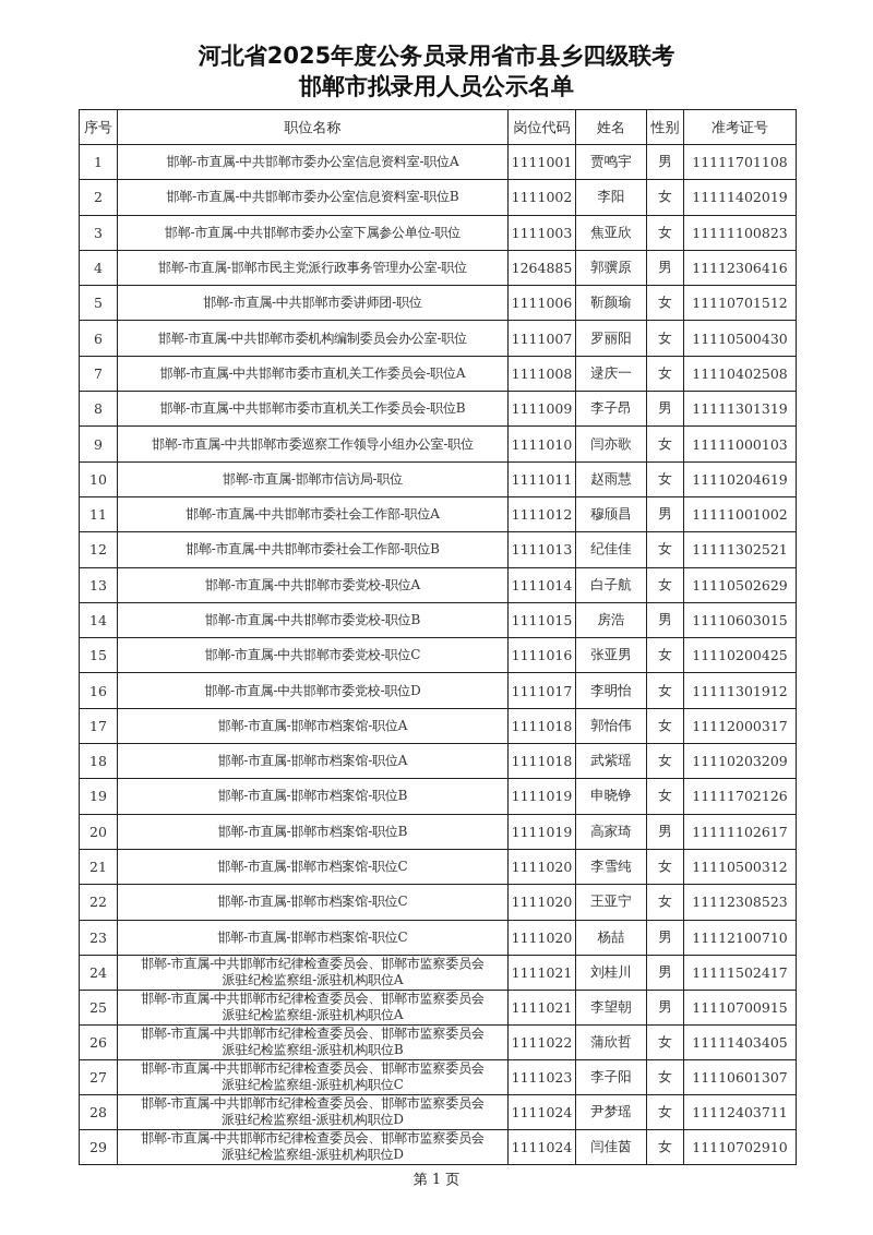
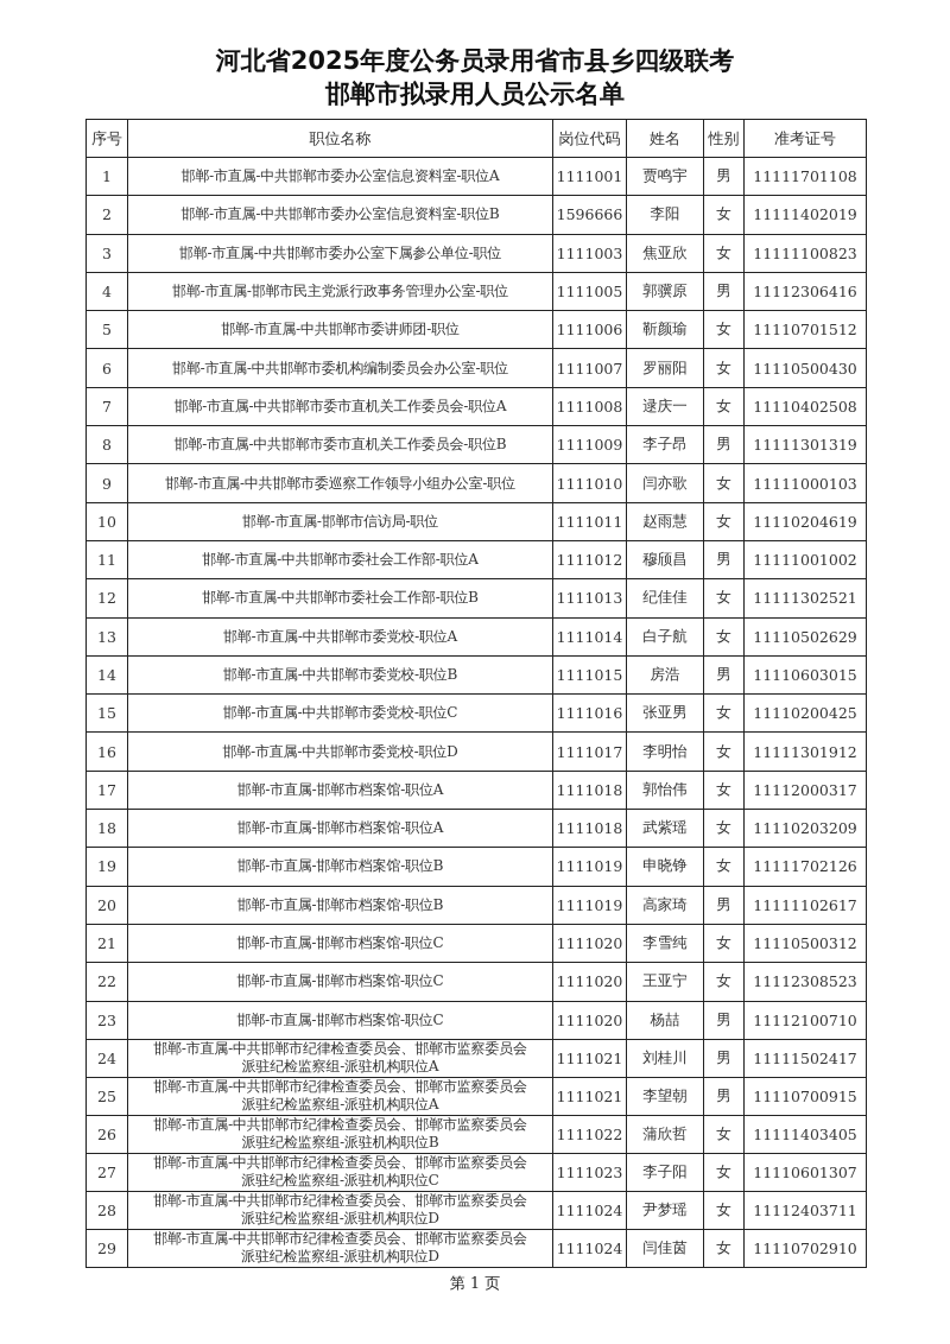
  河北省2025年度公务员录用省市县乡四级联考
  邯郸市拟录用人员公示名单
  序号	职位名称	岗位代码	姓名	性别	准考证号
  1	邯郸-市直属-中共邯郸市委办公室信息资料室-职位A	1111001	贾鸣宇	男	11111701108
- 2	邯郸-市直属-中共邯郸市委办公室信息资料室-职位B	1111002	李阳	女	11111402019
+ 2	邯郸-市直属-中共邯郸市委办公室信息资料室-职位B	1596666	李阳	女	11111402019
  3	邯郸-市直属-中共邯郸市委办公室下属参公单位-职位	1111003	焦亚欣	女	11111100823
- 4	邯郸-市直属-邯郸市民主党派行政事务管理办公室-职位	1264885	郭骥原	男	11112306416
+ 4	邯郸-市直属-邯郸市民主党派行政事务管理办公室-职位	1111005	郭骥原	男	11112306416
  5	邯郸-市直属-中共邯郸市委讲师团-职位	1111006	靳颜瑜	女	11110701512
  6	邯郸-市直属-中共邯郸市委机构编制委员会办公室-职位	1111007	罗丽阳	女	11110500430
  7	邯郸-市直属-中共邯郸市委市直机关工作委员会-职位A	1111008	逯庆一	女	11110402508
  8	邯郸-市直属-中共邯郸市委市直机关工作委员会-职位B	1111009	李子昂	男	11111301319
  9	邯郸-市直属-中共邯郸市委巡察工作领导小组办公室-职位	1111010	闫亦歌	女	11111000103
  10	邯郸-市直属-邯郸市信访局-职位	1111011	赵雨慧	女	11110204619
  11	邯郸-市直属-中共邯郸市委社会工作部-职位A	1111012	穆颀昌	男	11111001002
  12	邯郸-市直属-中共邯郸市委社会工作部-职位B	1111013	纪佳佳	女	11111302521
  13	邯郸-市直属-中共邯郸市委党校-职位A	1111014	白子航	女	11110502629
  14	邯郸-市直属-中共邯郸市委党校-职位B	1111015	房浩	男	11110603015
  15	邯郸-市直属-中共邯郸市委党校-职位C	1111016	张亚男	女	11110200425
  16	邯郸-市直属-中共邯郸市委党校-职位D	1111017	李明怡	女	11111301912
  17	邯郸-市直属-邯郸市档案馆-职位A	1111018	郭怡伟	女	11112000317
  18	邯郸-市直属-邯郸市档案馆-职位A	1111018	武紫瑶	女	11110203209
  19	邯郸-市直属-邯郸市档案馆-职位B	1111019	申晓铮	女	11111702126
  20	邯郸-市直属-邯郸市档案馆-职位B	1111019	高家琦	男	11111102617
  21	邯郸-市直属-邯郸市档案馆-职位C	1111020	李雪纯	女	11110500312
  22	邯郸-市直属-邯郸市档案馆-职位C	1111020	王亚宁	女	11112308523
  23	邯郸-市直属-邯郸市档案馆-职位C	1111020	杨喆	男	11112100710
  24	邯郸-市直属-中共邯郸市纪律检查委员会、邯郸市监察委员会派驻纪检监察组-派驻机构职位A	1111021	刘桂川	男	11111502417
  25	邯郸-市直属-中共邯郸市纪律检查委员会、邯郸市监察委员会派驻纪检监察组-派驻机构职位A	1111021	李望朝	男	11110700915
  26	邯郸-市直属-中共邯郸市纪律检查委员会、邯郸市监察委员会派驻纪检监察组-派驻机构职位B	1111022	蒲欣哲	女	11111403405
  27	邯郸-市直属-中共邯郸市纪律检查委员会、邯郸市监察委员会派驻纪检监察组-派驻机构职位C	1111023	李子阳	女	11110601307
  28	邯郸-市直属-中共邯郸市纪律检查委员会、邯郸市监察委员会派驻纪检监察组-派驻机构职位D	1111024	尹梦瑶	女	11112403711
  29	邯郸-市直属-中共邯郸市纪律检查委员会、邯郸市监察委员会派驻纪检监察组-派驻机构职位D	1111024	闫佳茵	女	11110702910
  第 1 页
